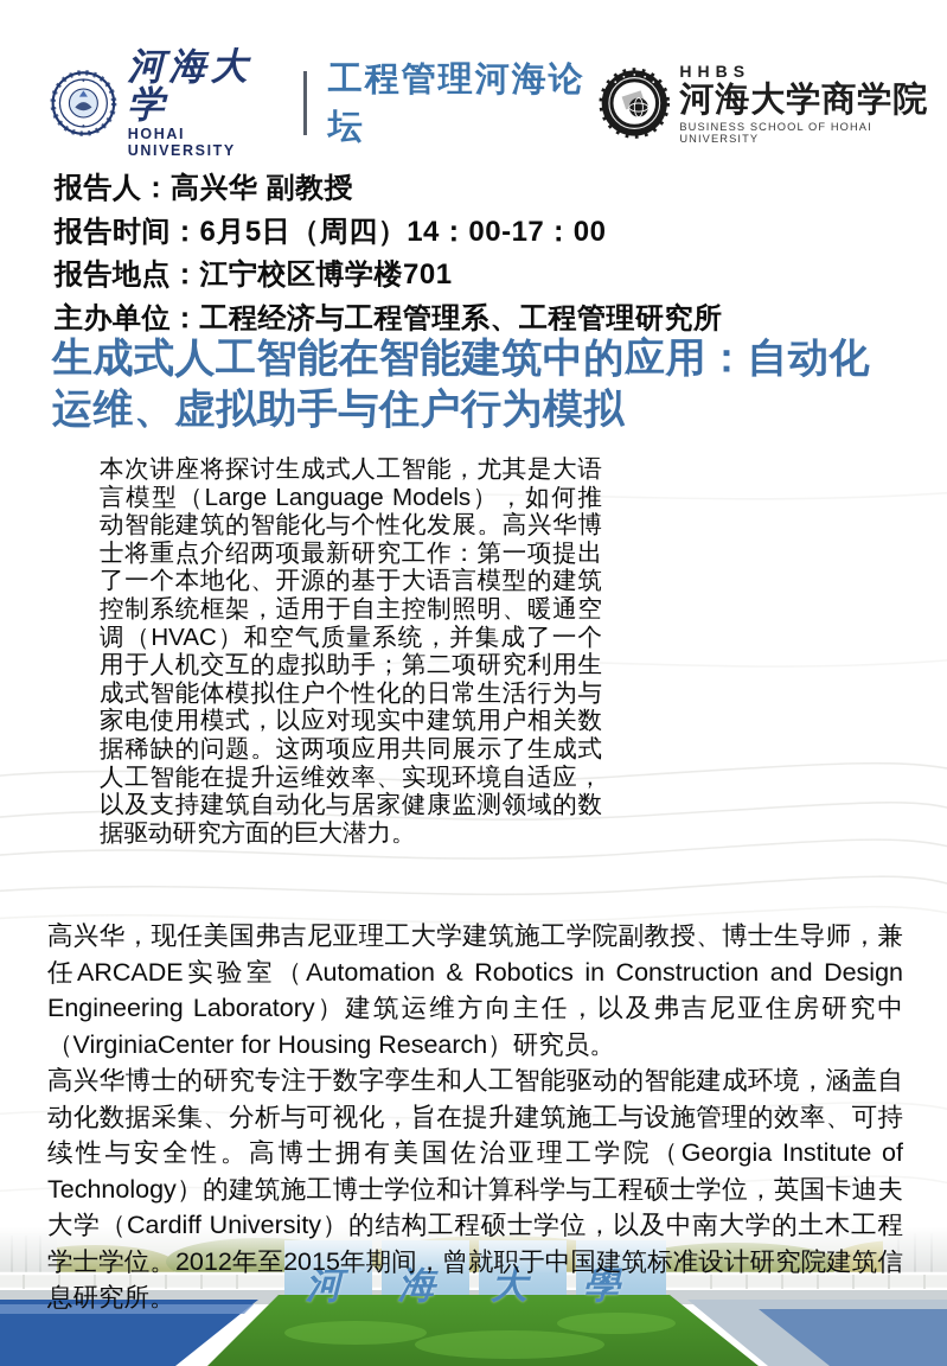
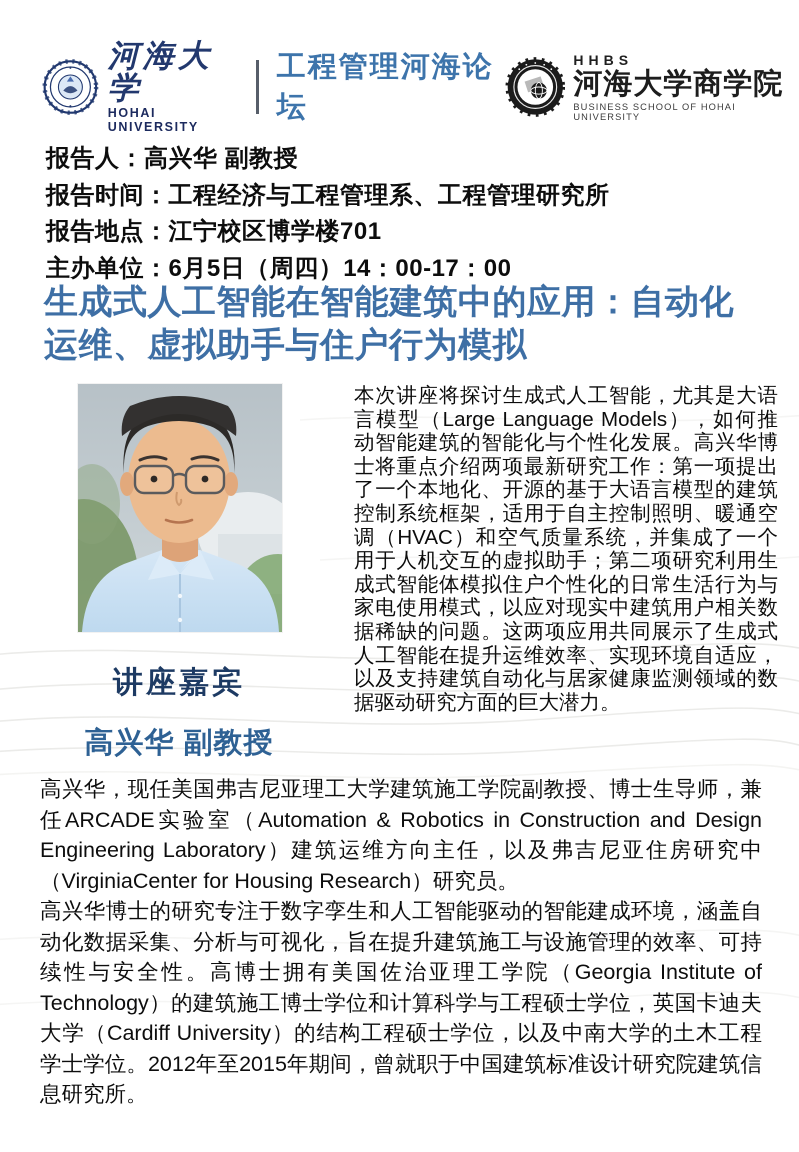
  河海大学
  HOHAI UNIVERSITY
  工程管理河海论坛
  HHBS
  河海大学商学院
  BUSINESS SCHOOL OF HOHAI UNIVERSITY
  报告人：高兴华 副教授
- 报告时间：6月5日（周四）14：00-17：00
+ 报告时间：工程经济与工程管理系、工程管理研究所
  报告地点：江宁校区博学楼701
- 主办单位：工程经济与工程管理系、工程管理研究所
+ 主办单位：6月5日（周四）14：00-17：00
  生成式人工智能在智能建筑中的应用：自动化运维、虚拟助手与住户行为模拟
+ 讲座嘉宾
+ 高兴华 副教授
  本次讲座将探讨生成式人工智能，尤其是大语言模型（Large Language Models），如何推动智能建筑的智能化与个性化发展。高兴华博士将重点介绍两项最新研究工作：第一项提出了一个本地化、开源的基于大语言模型的建筑控制系统框架，适用于自主控制照明、暖通空调（HVAC）和空气质量系统，并集成了一个用于人机交互的虚拟助手；第二项研究利用生成式智能体模拟住户个性化的日常生活行为与家电使用模式，以应对现实中建筑用户相关数据稀缺的问题。这两项应用共同展示了生成式人工智能在提升运维效率、实现环境自适应，以及支持建筑自动化与居家健康监测领域的数据驱动研究方面的巨大潜力。
  高兴华，现任美国弗吉尼亚理工大学建筑施工学院副教授、博士生导师，兼任ARCADE实验室（Automation & Robotics in Construction and Design Engineering Laboratory）建筑运维方向主任，以及弗吉尼亚住房研究中（VirginiaCenter for Housing Research）研究员。
  高兴华博士的研究专注于数字孪生和人工智能驱动的智能建成环境，涵盖自动化数据采集、分析与可视化，旨在提升建筑施工与设施管理的效率、可持续性与安全性。高博士拥有美国佐治亚理工学院（Georgia Institute of Technology）的建筑施工博士学位和计算科学与工程硕士学位，英国卡迪夫大学（Cardiff University）的结构工程硕士学位，以及中南大学的土木工程学士学位。2012年至2015年期间，曾就职于中国建筑标准设计研究院建筑信息研究所。
- 河海大學
